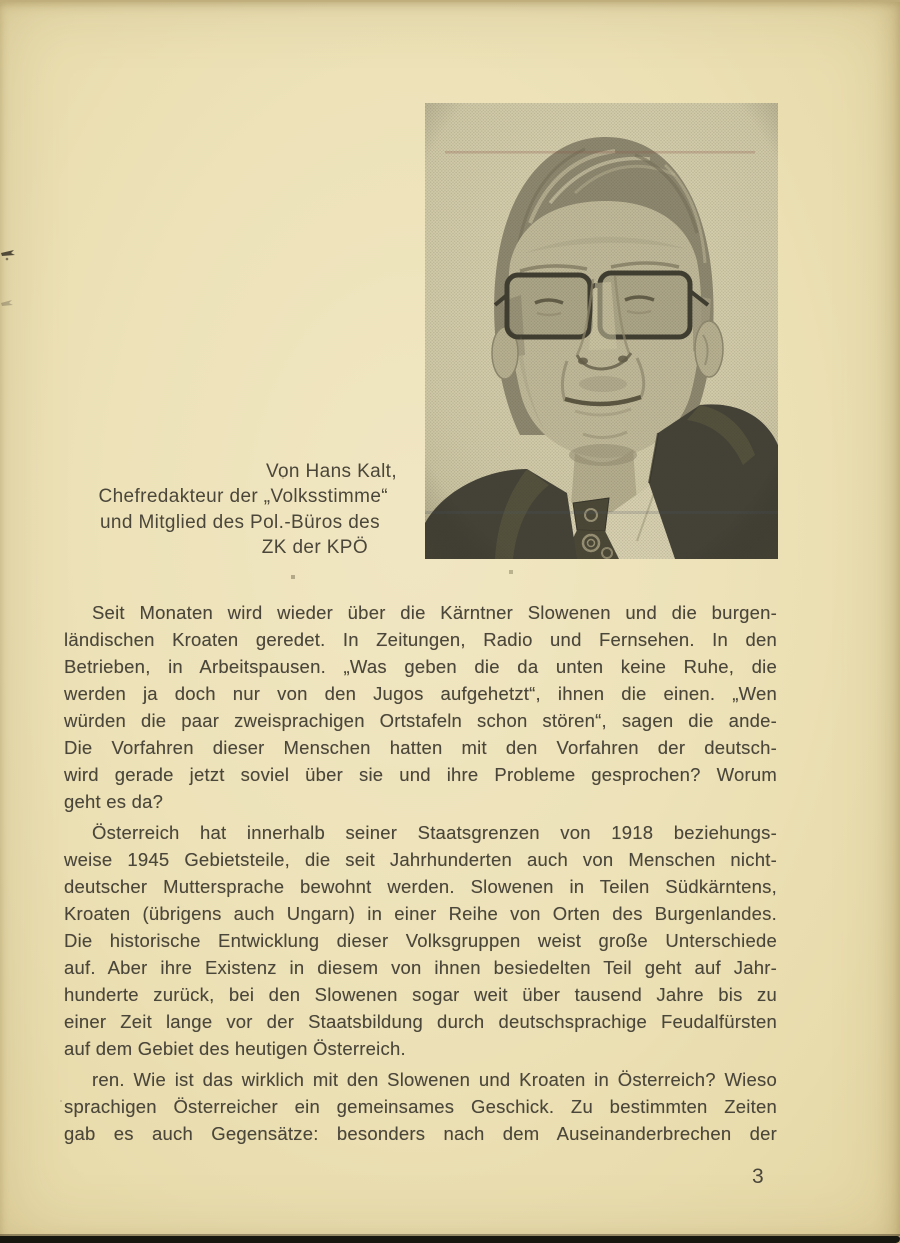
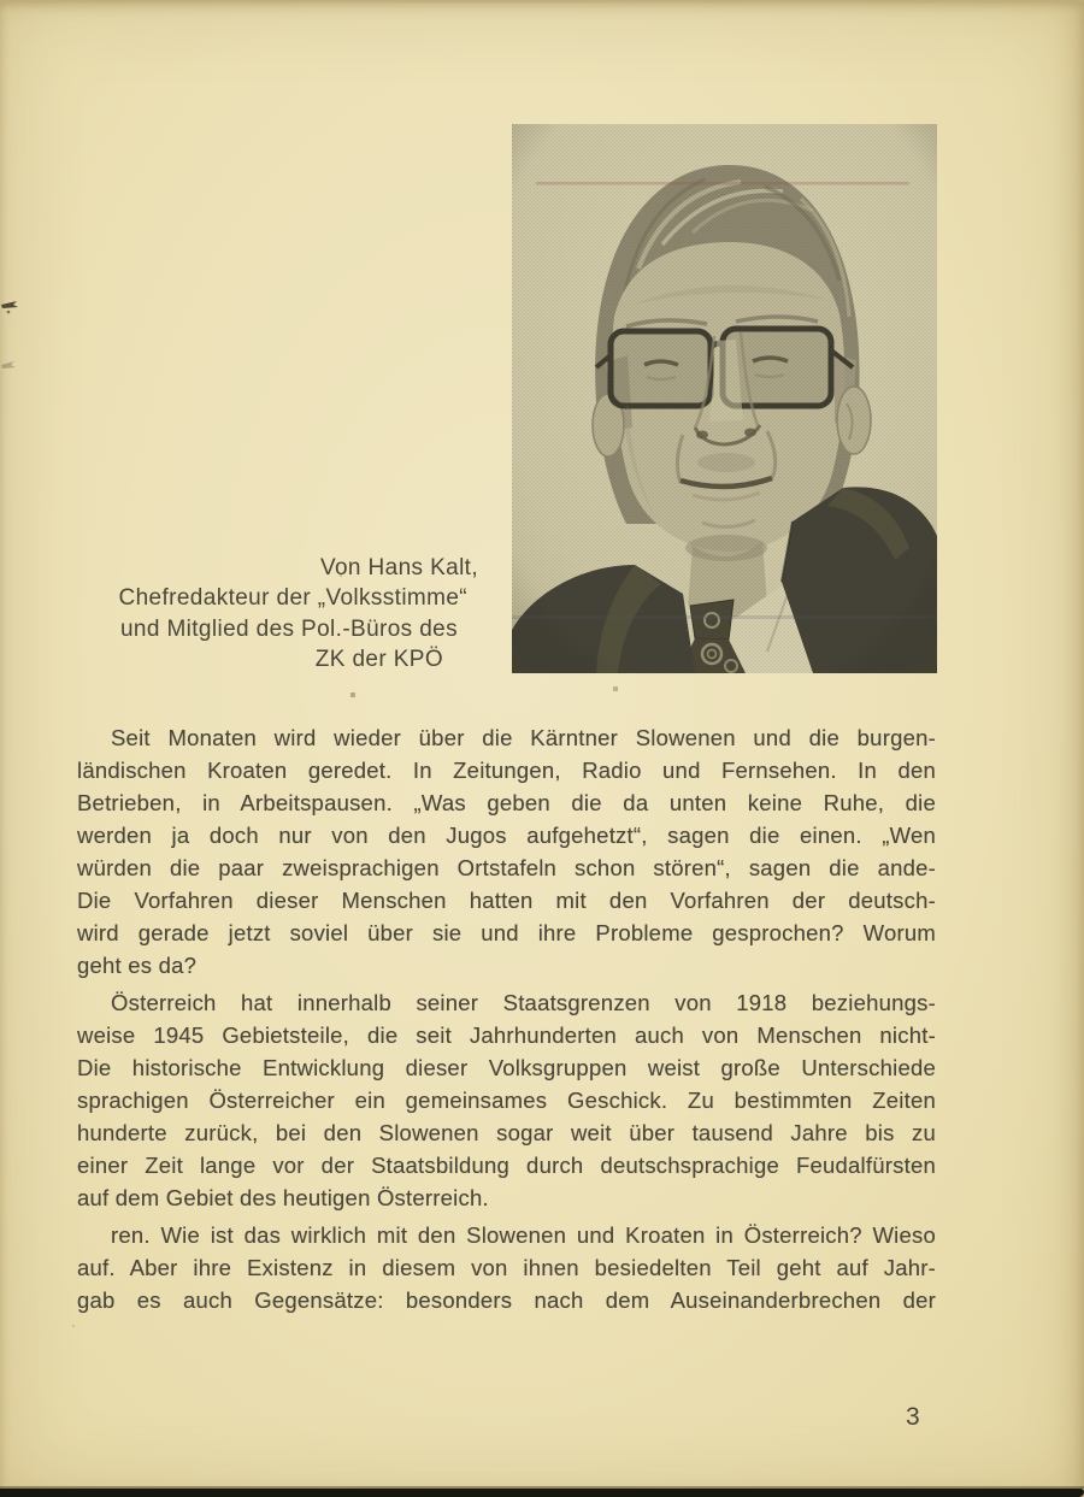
  Von Hans Kalt,
  Chefredakteur der „Volksstimme“
  und Mitglied des Pol.-Büros des
  ZK der KPÖ
  Seit Monaten wird wieder über die Kärntner Slowenen und die burgen-
  ländischen Kroaten geredet. In Zeitungen, Radio und Fernsehen. In den
  Betrieben, in Arbeitspausen. „Was geben die da unten keine Ruhe, die
- werden ja doch nur von den Jugos aufgehetzt“, ihnen die einen. „Wen
+ werden ja doch nur von den Jugos aufgehetzt“, sagen die einen. „Wen
  würden die paar zweisprachigen Ortstafeln schon stören“, sagen die ande-
  Die Vorfahren dieser Menschen hatten mit den Vorfahren der deutsch-
  wird gerade jetzt soviel über sie und ihre Probleme gesprochen? Worum
  geht es da?
  Österreich hat innerhalb seiner Staatsgrenzen von 1918 beziehungs-
  weise 1945 Gebietsteile, die seit Jahrhunderten auch von Menschen nicht-
- deutscher Muttersprache bewohnt werden. Slowenen in Teilen Südkärntens,
- Kroaten (übrigens auch Ungarn) in einer Reihe von Orten des Burgenlandes.
  Die historische Entwicklung dieser Volksgruppen weist große Unterschiede
- auf. Aber ihre Existenz in diesem von ihnen besiedelten Teil geht auf Jahr-
+ sprachigen Österreicher ein gemeinsames Geschick. Zu bestimmten Zeiten
  hunderte zurück, bei den Slowenen sogar weit über tausend Jahre bis zu
  einer Zeit lange vor der Staatsbildung durch deutschsprachige Feudalfürsten
  auf dem Gebiet des heutigen Österreich.
  ren. Wie ist das wirklich mit den Slowenen und Kroaten in Österreich? Wieso
- sprachigen Österreicher ein gemeinsames Geschick. Zu bestimmten Zeiten
+ auf. Aber ihre Existenz in diesem von ihnen besiedelten Teil geht auf Jahr-
  gab es auch Gegensätze: besonders nach dem Auseinanderbrechen der
  3
